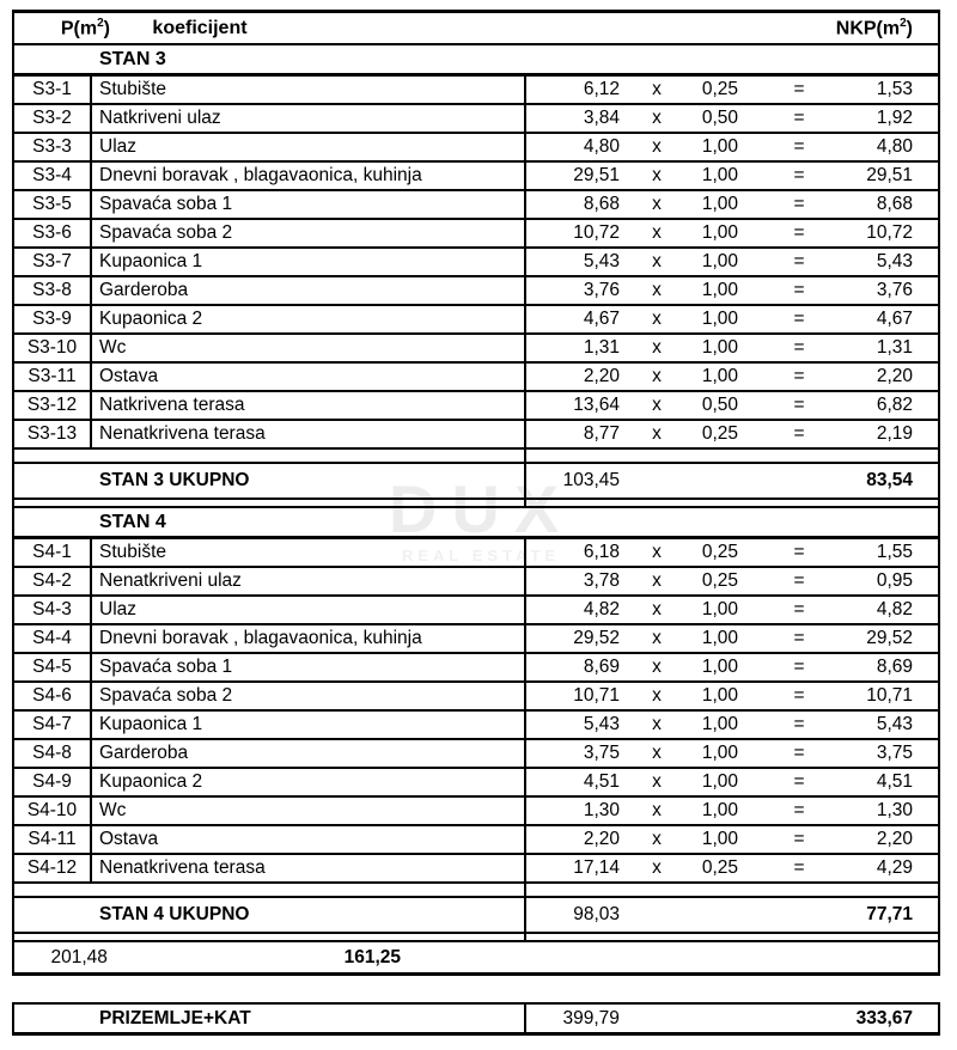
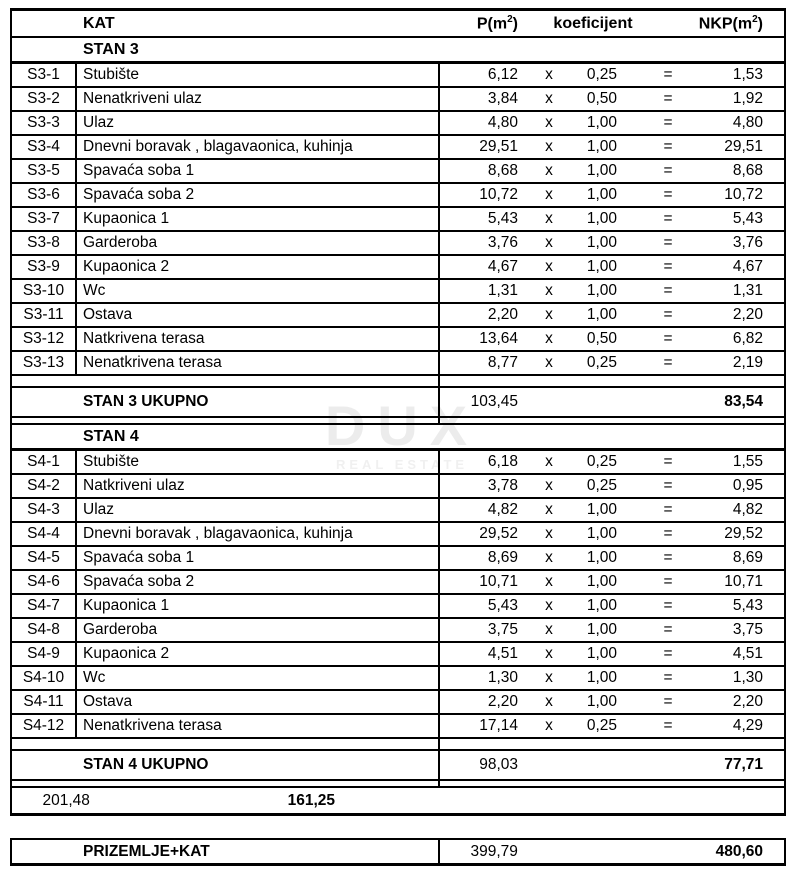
+ KAT
  P(m2)
  koeficijent
  NKP(m2)
  STAN 3
  S3-1
  Stubište
  6,12
  x
  0,25
  =
  1,53
  S3-2
- Natkriveni ulaz
+ Nenatkriveni ulaz
  3,84
  x
  0,50
  =
  1,92
  S3-3
  Ulaz
  4,80
  x
  1,00
  =
  4,80
  S3-4
  Dnevni boravak , blagavaonica, kuhinja
  29,51
  x
  1,00
  =
  29,51
  S3-5
  Spavaća soba 1
  8,68
  x
  1,00
  =
  8,68
  S3-6
  Spavaća soba 2
  10,72
  x
  1,00
  =
  10,72
  S3-7
  Kupaonica 1
  5,43
  x
  1,00
  =
  5,43
  S3-8
  Garderoba
  3,76
  x
  1,00
  =
  3,76
  S3-9
  Kupaonica 2
  4,67
  x
  1,00
  =
  4,67
  S3-10
  Wc
  1,31
  x
  1,00
  =
  1,31
  S3-11
  Ostava
  2,20
  x
  1,00
  =
  2,20
  S3-12
  Natkrivena terasa
  13,64
  x
  0,50
  =
  6,82
  S3-13
  Nenatkrivena terasa
  8,77
  x
  0,25
  =
  2,19
  STAN 3 UKUPNO
  103,45
  83,54
  STAN 4
  S4-1
  Stubište
  6,18
  x
  0,25
  =
  1,55
  S4-2
- Nenatkriveni ulaz
+ Natkriveni ulaz
  3,78
  x
  0,25
  =
  0,95
  S4-3
  Ulaz
  4,82
  x
  1,00
  =
  4,82
  S4-4
  Dnevni boravak , blagavaonica, kuhinja
  29,52
  x
  1,00
  =
  29,52
  S4-5
  Spavaća soba 1
  8,69
  x
  1,00
  =
  8,69
  S4-6
  Spavaća soba 2
  10,71
  x
  1,00
  =
  10,71
  S4-7
  Kupaonica 1
  5,43
  x
  1,00
  =
  5,43
  S4-8
  Garderoba
  3,75
  x
  1,00
  =
  3,75
  S4-9
  Kupaonica 2
  4,51
  x
  1,00
  =
  4,51
  S4-10
  Wc
  1,30
  x
  1,00
  =
  1,30
  S4-11
  Ostava
  2,20
  x
  1,00
  =
  2,20
  S4-12
  Nenatkrivena terasa
  17,14
  x
  0,25
  =
  4,29
  STAN 4 UKUPNO
  98,03
  77,71
  201,48
  161,25
  PRIZEMLJE+KAT
  399,79
- 333,67
+ 480,60
  DUX
  REAL ESTATE
